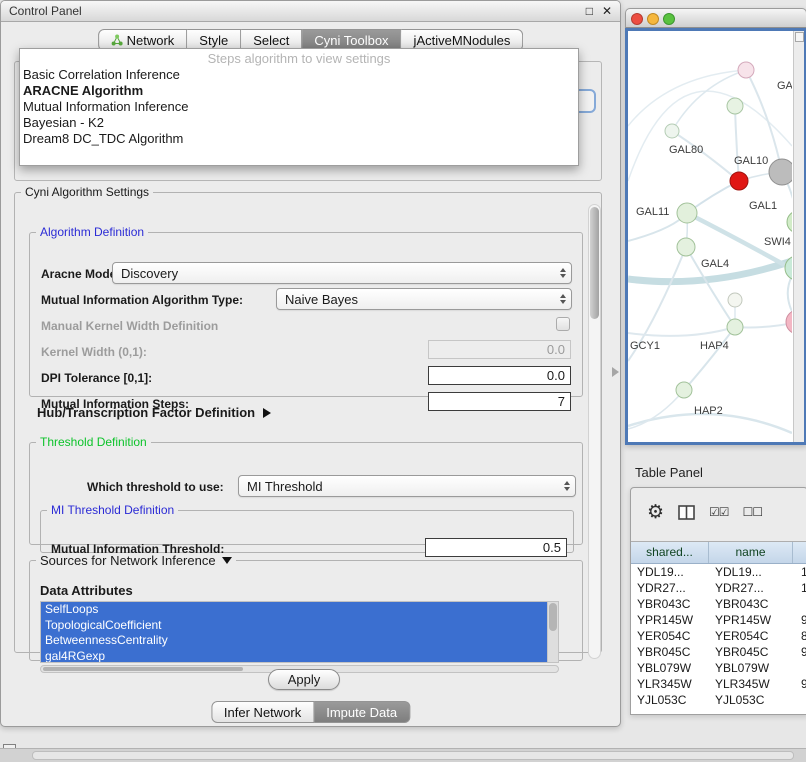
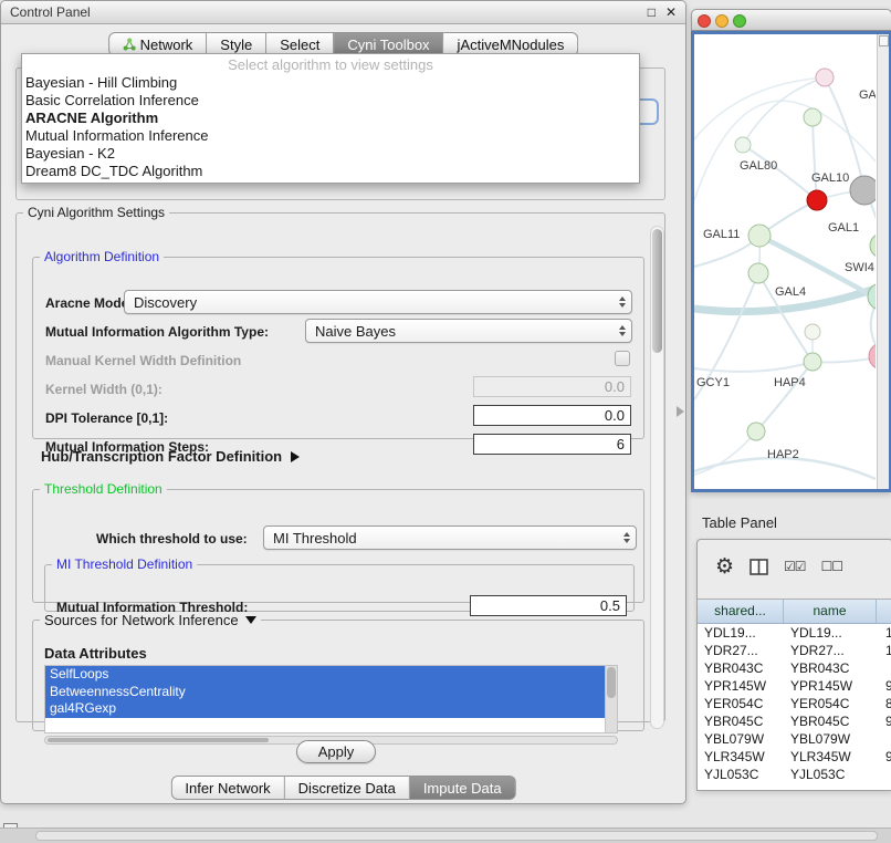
  Control Panel
  □
  ✕
  Network
  Style
  Select
  Cyni Toolbox
  jActiveMNodules
- Steps algorithm to view settings
+ Select algorithm to view settings
+ Bayesian - Hill Climbing
  Basic Correlation Inference
  ARACNE Algorithm
  Mutual Information Inference
  Bayesian - K2
  Dream8 DC_TDC Algorithm
  Cyni Algorithm Settings
  Algorithm Definition
  Aracne Mod
  Discovery
  Mutual Information Algorithm Type:
  Naive Bayes
  Manual Kernel Width Definition
  Kernel Width (0,1):
  0.0
  DPI Tolerance [0,1]:
  0.0
  Mutual Information Steps:
- 7
+ 6
  Hub/Transcription Factor Definition
  Threshold Definition
  Which threshold to use:
  MI Threshold
  MI Threshold Definition
  Mutual Information Threshold:
  0.5
  Sources for Network Inference
  Data Attributes
  SelfLoops
- TopologicalCoefficient
  BetweennessCentrality
  gal4RGexp
  Apply
  Infer Network
+ Discretize Data
  Impute Data
  GAL80
  GAL10
  GAL11
  GAL1
  SWI4
  GAL4
  GCY1
  HAP4
  HAP2
  Table Panel
  ⚙
  ☑☑
  ☐☐
  shared...
  name
  YDL19...
  YDL19...
  YDR27...
  YDR27...
  YBR043C
  YBR043C
  YPR145W
  YPR145W
  YER054C
  YER054C
  YBR045C
  YBR045C
  YBL079W
  YBL079W
  YLR345W
  YLR345W
  YJL053C
  YJL053C
